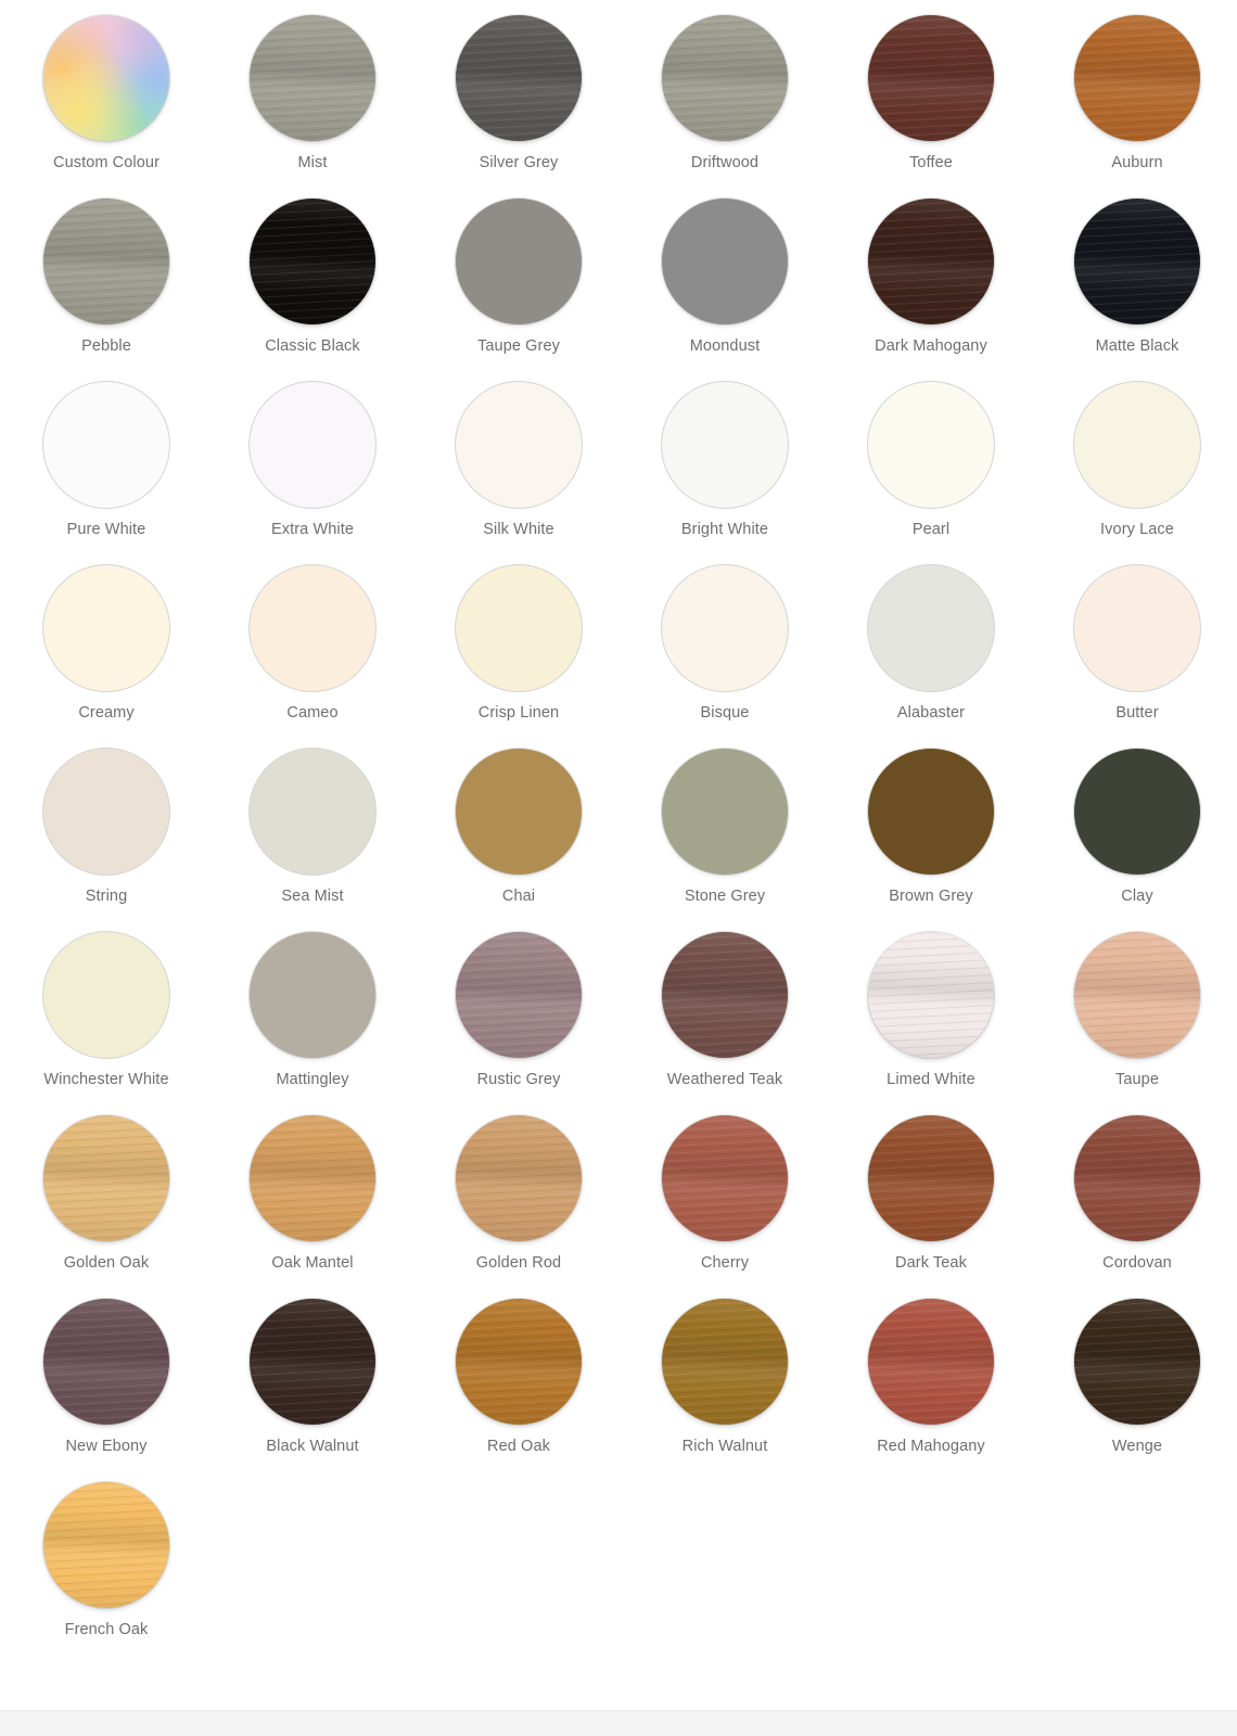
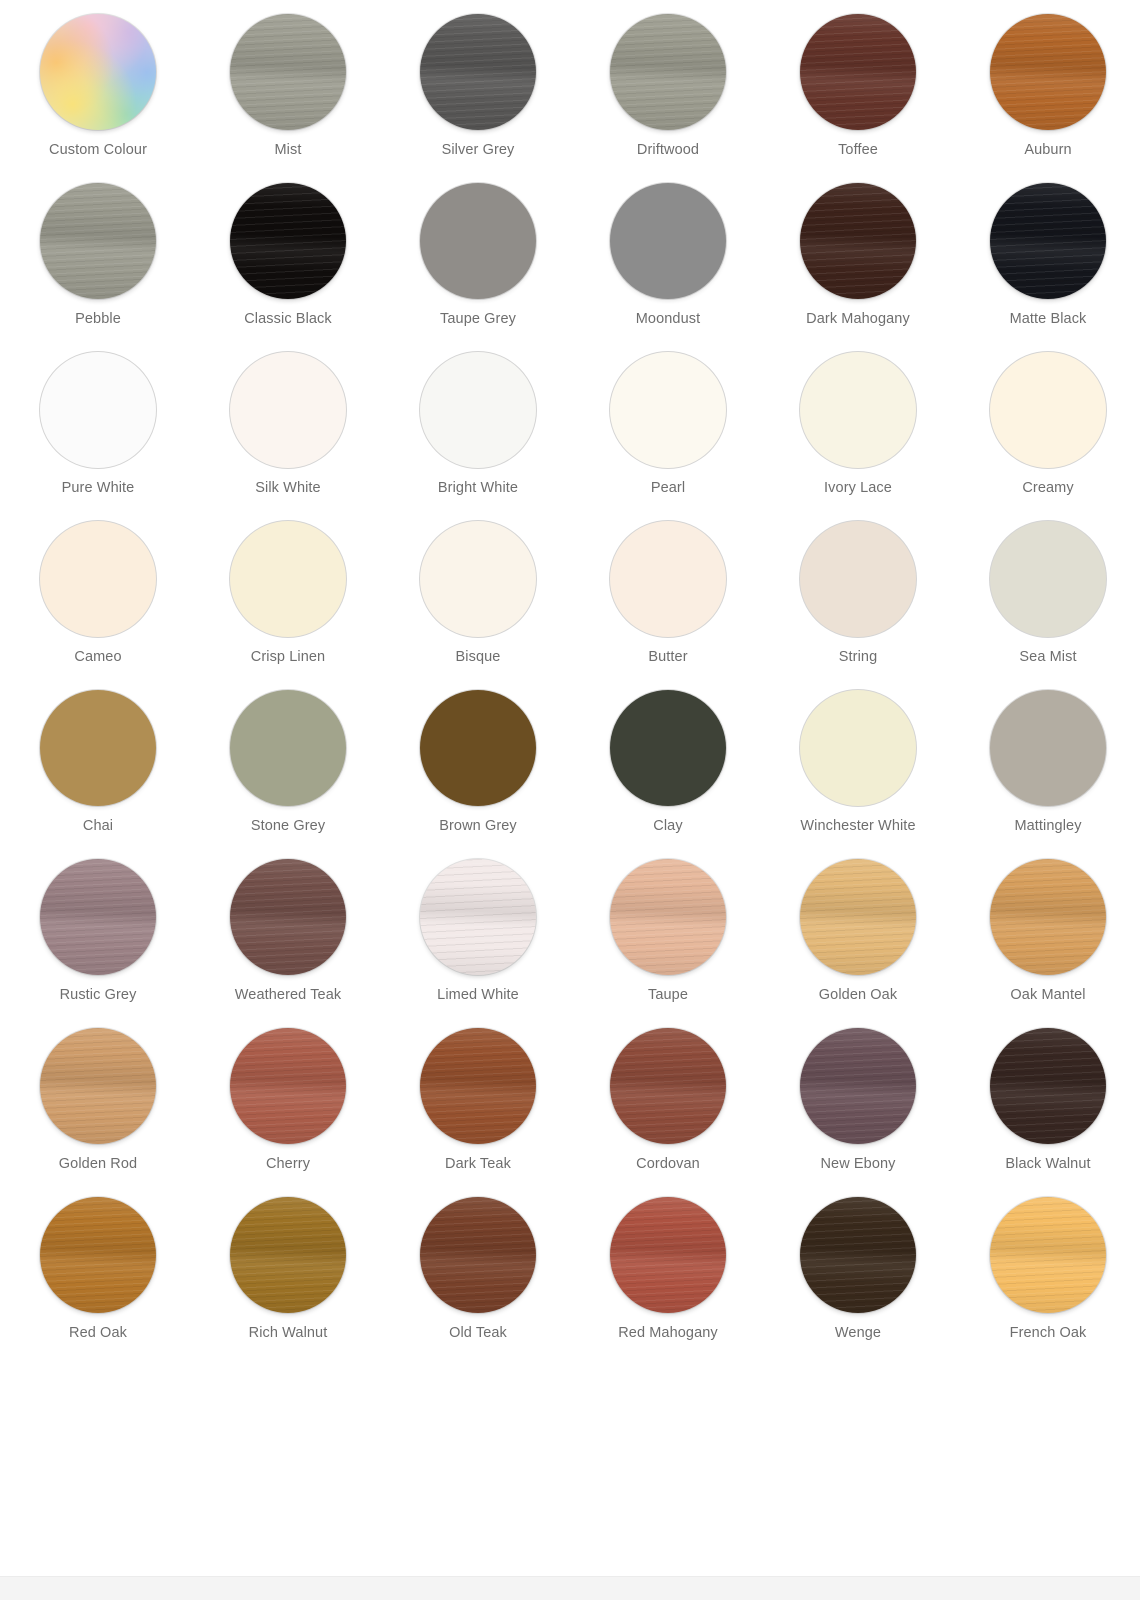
  Custom Colour
  Mist
  Silver Grey
  Driftwood
  Toffee
  Auburn
  Pebble
  Classic Black
  Taupe Grey
  Moondust
  Dark Mahogany
  Matte Black
  Pure White
- Extra White
  Silk White
  Bright White
  Pearl
  Ivory Lace
  Creamy
  Cameo
  Crisp Linen
  Bisque
- Alabaster
  Butter
  String
  Sea Mist
  Chai
  Stone Grey
  Brown Grey
  Clay
  Winchester White
  Mattingley
  Rustic Grey
  Weathered Teak
  Limed White
  Taupe
  Golden Oak
  Oak Mantel
  Golden Rod
  Cherry
  Dark Teak
  Cordovan
  New Ebony
  Black Walnut
  Red Oak
  Rich Walnut
+ Old Teak
  Red Mahogany
  Wenge
  French Oak
